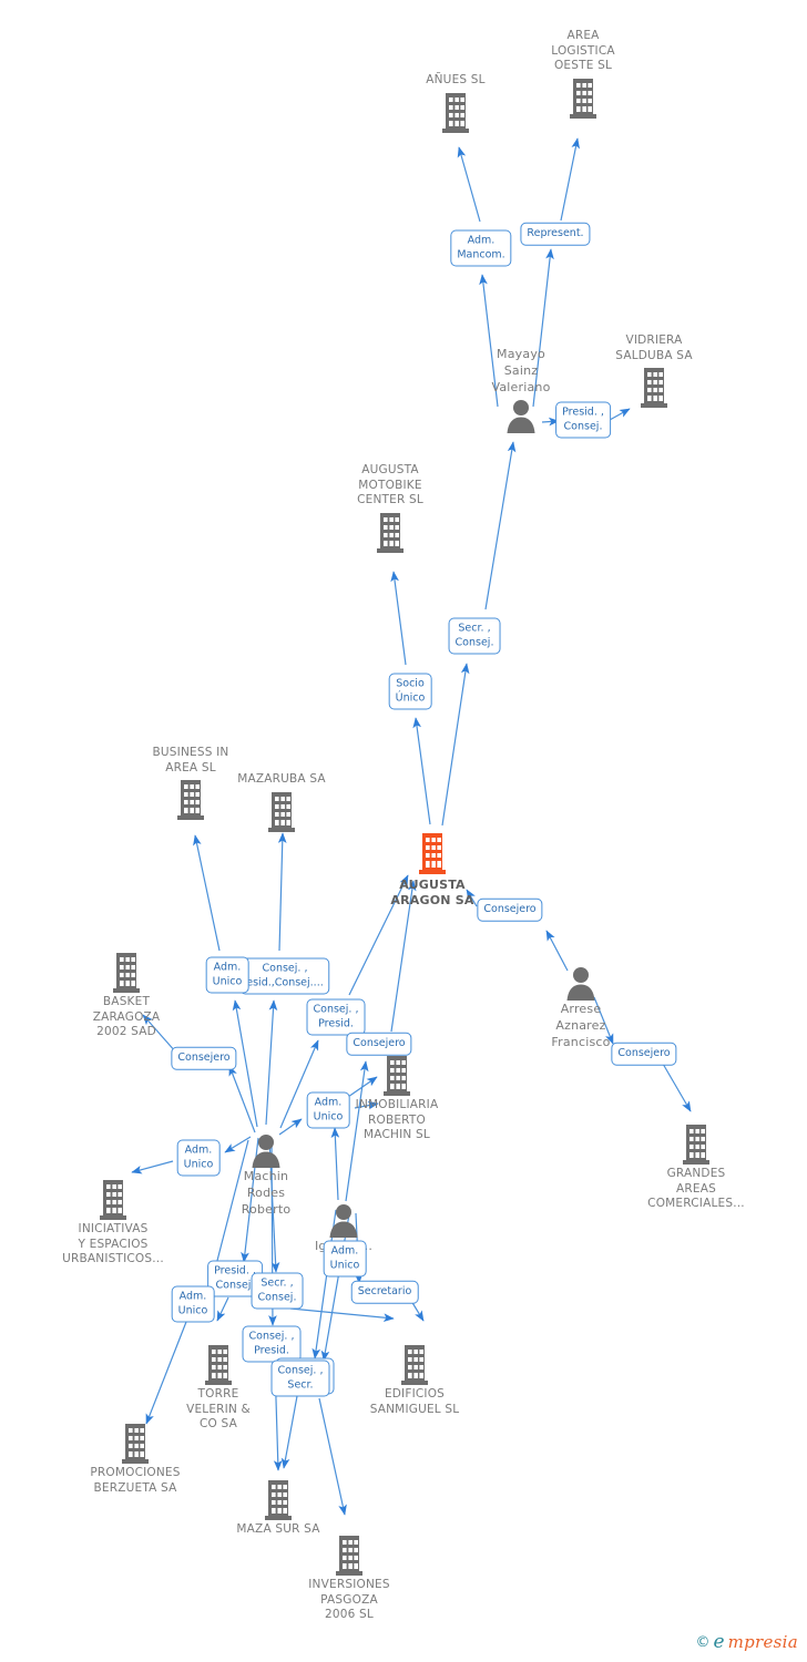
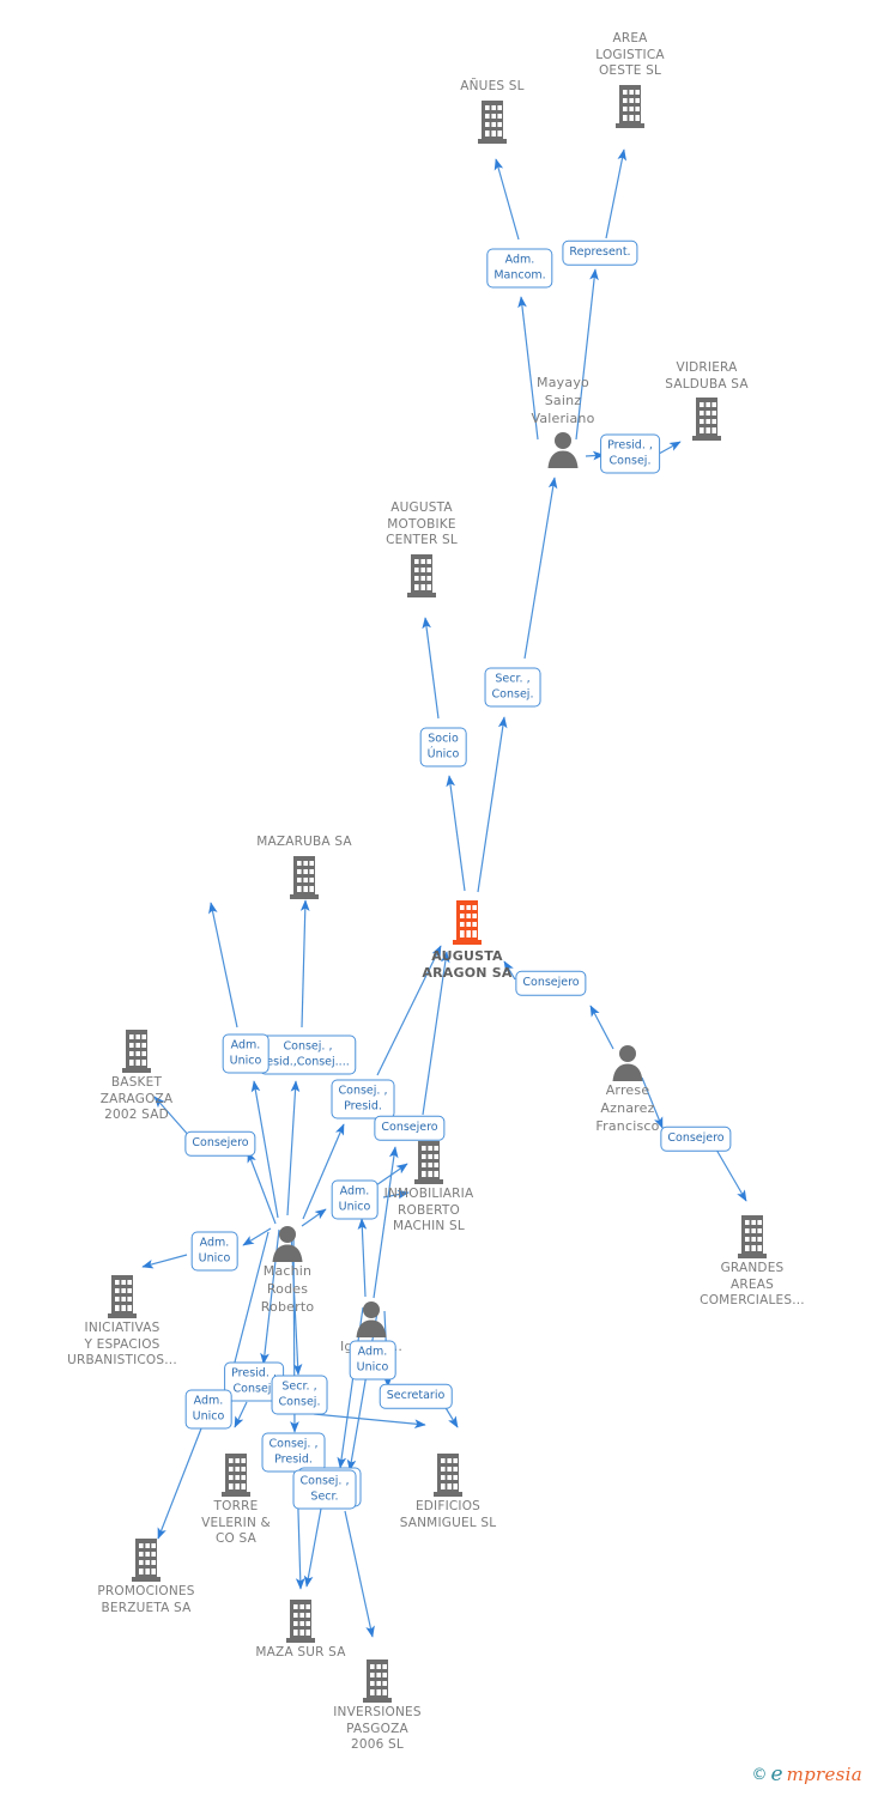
  AÑUES SL
  AREA
  LOGISTICA
  OESTE SL
  Mayayo
  Sainz
  Valeriano
  VIDRIERA
  SALDUBA SA
  AUGUSTA
  MOTOBIKE
  CENTER SL
- BUSINESS IN
- AREA SL
  MAZARUBA SA
  AUGUSTA
  ARAGON SA
  BASKET
  ZARAGOZA
  2002 SAD
  Arrese
  Aznarez
  Francisco
  INMOBILIARIA
  ROBERTO
  MACHIN SL
  GRANDES
  AREAS
  COMERCIALES...
  Machin
  Rodes
  Roberto
  INICIATIVAS
  Y ESPACIOS
  URBANISTICOS...
  EDIFICIOS
  SANMIGUEL SL
  TORRE
  VELERIN &
  CO SA
  PROMOCIONES
  BERZUETA SA
  MAZA SUR SA
  INVERSIONES
  PASGOZA
  2006 SL
  Adm.
  Mancom.
  Represent.
  Presid. ,
  Consej.
  Secr. ,
  Consej.
  Socio
  Único
  Consej. ,
  esid.,Consej....
  Adm.
  Unico
  Consej. ,
  Presid.
  Consejero
  Consejero
  Consejero
  Consejero
  Adm.
  Unico
  Adm.
  Unico
  Adm.
  Unico
  Secretario
  Presid. ,
  Consej
  Secr. ,
  Consej.
  Adm.
  Unico
  Consej. ,
  Presid.
  Consej. ,
  Secr.
  ©
  e
  mpresia
